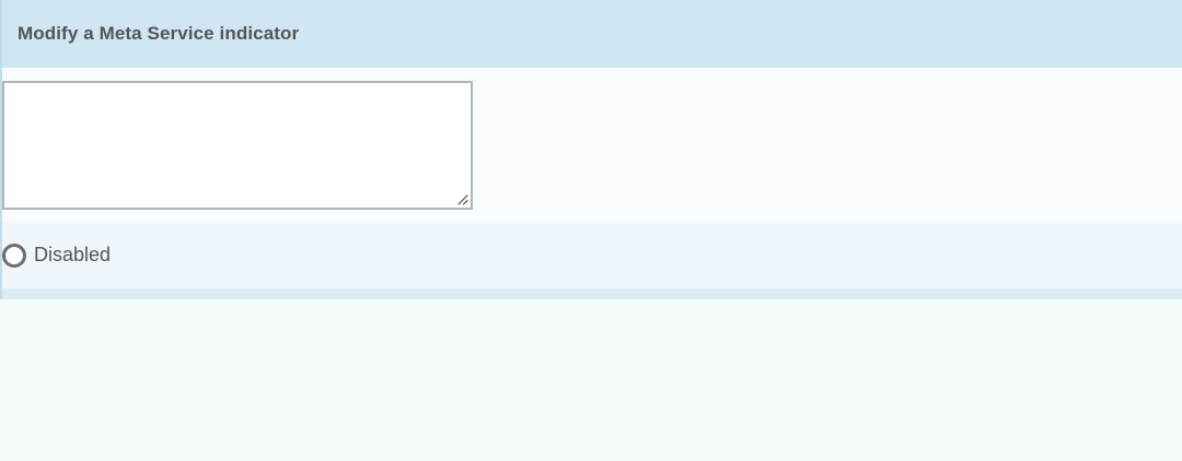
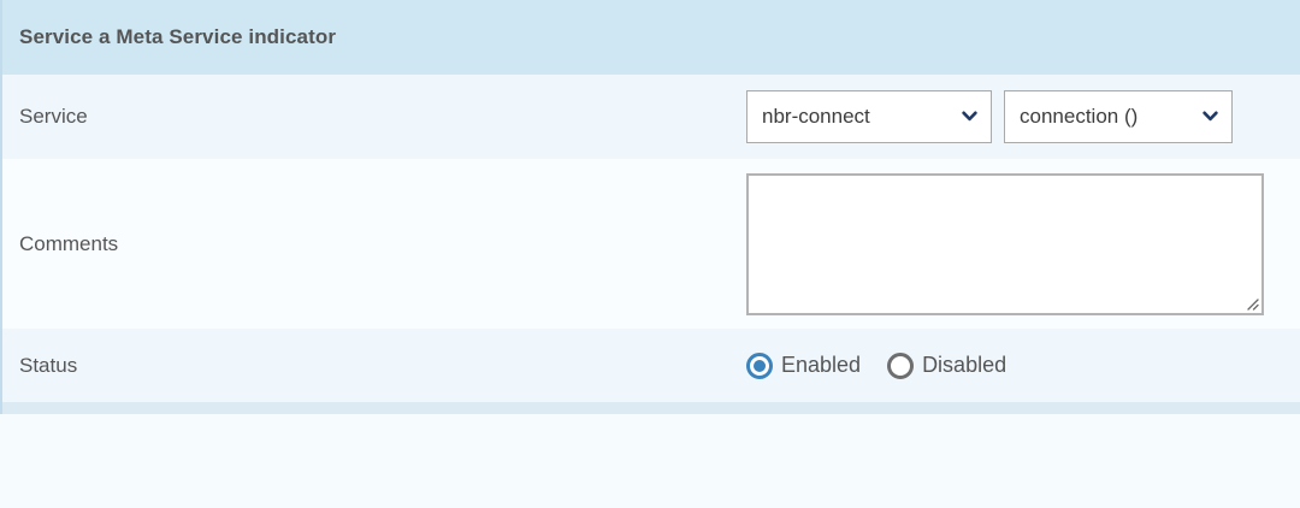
- Modify a Meta Service indicator
+ Service a Meta Service indicator
+ Service
+ nbr-connect
+ connection ()
+ Comments
+ Status
+ Enabled
  Disabled
